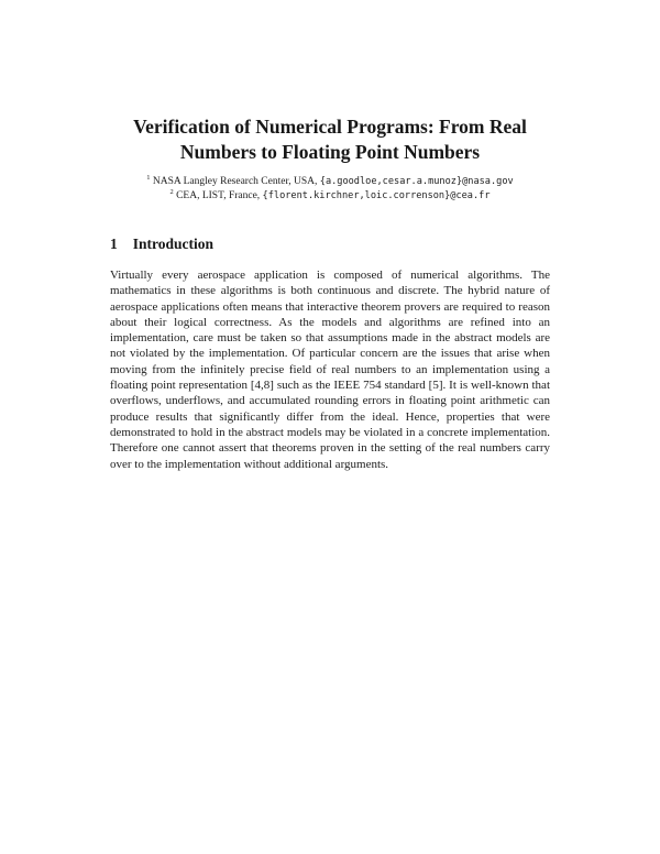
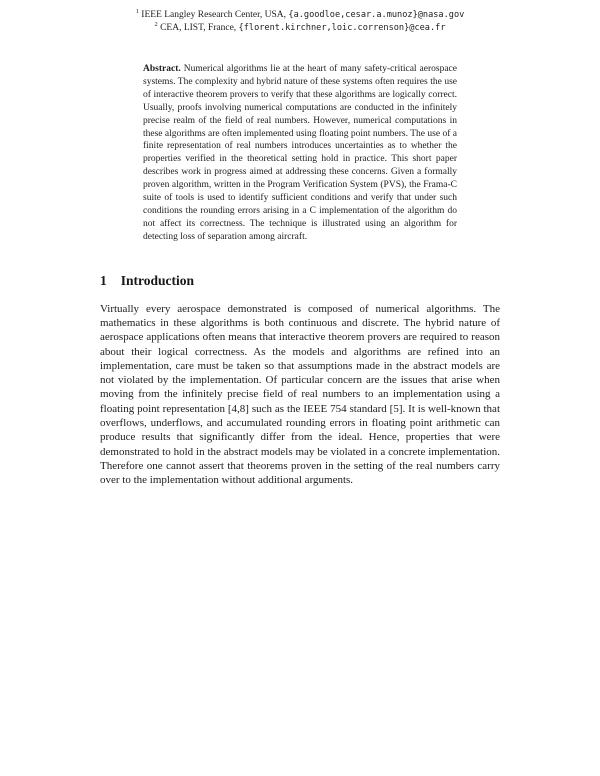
- Verification of Numerical Programs: From Real
- Numbers to Floating Point Numbers
- NASA Langley Research Center, USA, {a.goodloe,cesar.a.munoz}@nasa.gov
+ IEEE Langley Research Center, USA, {a.goodloe,cesar.a.munoz}@nasa.gov
  CEA, LIST, France, {florent.kirchner,loic.correnson}@cea.fr
+ Abstract. Numerical algorithms lie at the heart of many safety-critical aerospace systems. The complexity and hybrid nature of these systems often requires the use of interactive theorem provers to verify that these algorithms are logically correct. Usually, proofs involving numerical computations are conducted in the infinitely precise realm of the field of real numbers. However, numerical computations in these algorithms are often implemented using floating point numbers. The use of a finite representation of real numbers introduces uncertainties as to whether the properties verified in the theoretical setting hold in practice. This short paper describes work in progress aimed at addressing these concerns. Given a formally proven algorithm, written in the Program Verification System (PVS), the Frama-C suite of tools is used to identify sufficient conditions and verify that under such conditions the rounding errors arising in a C implementation of the algorithm do not affect its correctness. The technique is illustrated using an algorithm for detecting loss of separation among aircraft.
  1 Introduction
- Virtually every aerospace application is composed of numerical algorithms. The mathematics in these algorithms is both continuous and discrete. The hybrid nature of aerospace applications often means that interactive theorem provers are required to reason about their logical correctness. As the models and algorithms are refined into an implementation, care must be taken so that assumptions made in the abstract models are not violated by the implementation. Of particular concern are the issues that arise when moving from the infinitely precise field of real numbers to an implementation using a floating point representation [4,8] such as the IEEE 754 standard [5]. It is well-known that overflows, underflows, and accumulated rounding errors in floating point arithmetic can produce results that significantly differ from the ideal. Hence, properties that were demonstrated to hold in the abstract models may be violated in a concrete implementation. Therefore one cannot assert that theorems proven in the setting of the real numbers carry over to the implementation without additional arguments.
+ Virtually every aerospace demonstrated is composed of numerical algorithms. The mathematics in these algorithms is both continuous and discrete. The hybrid nature of aerospace applications often means that interactive theorem provers are required to reason about their logical correctness. As the models and algorithms are refined into an implementation, care must be taken so that assumptions made in the abstract models are not violated by the implementation. Of particular concern are the issues that arise when moving from the infinitely precise field of real numbers to an implementation using a floating point representation [4,8] such as the IEEE 754 standard [5]. It is well-known that overflows, underflows, and accumulated rounding errors in floating point arithmetic can produce results that significantly differ from the ideal. Hence, properties that were demonstrated to hold in the abstract models may be violated in a concrete implementation. Therefore one cannot assert that theorems proven in the setting of the real numbers carry over to the implementation without additional arguments.
